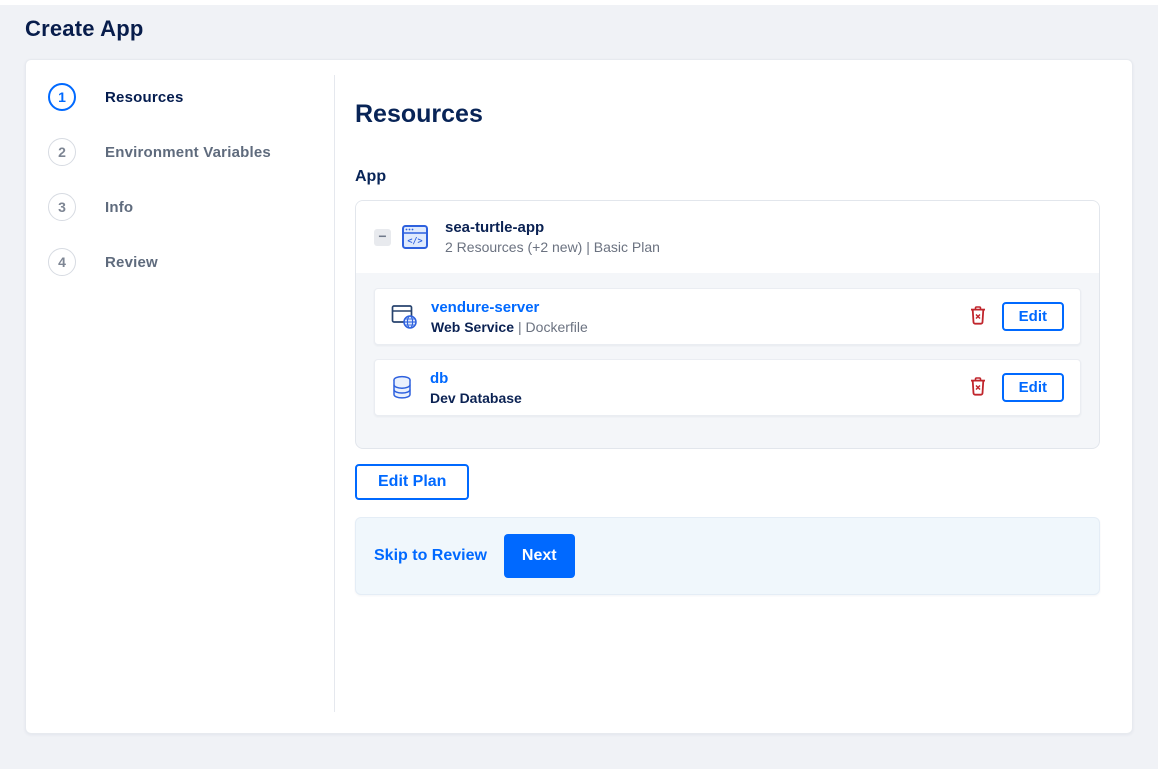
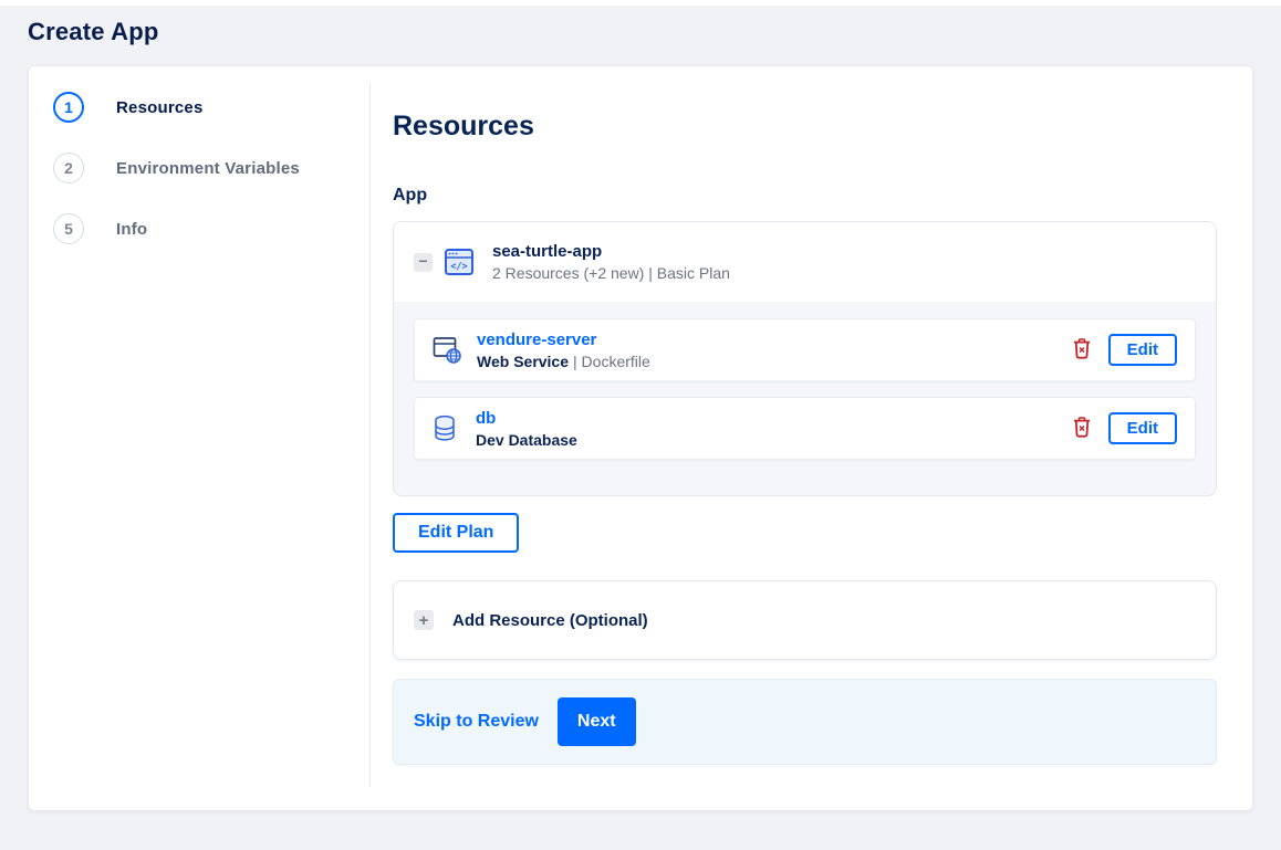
  Create App
  1
  Resources
  2
  Environment Variables
- 3
+ 5
  Info
- 4
- Review
  Resources
  App
  −
  </>
  sea-turtle-app
  2 Resources (+2 new) | Basic Plan
  vendure-server
  Web Service | Dockerfile
  Edit
  db
  Dev Database
  Edit
  Edit Plan
+ +
+ Add Resource (Optional)
  Skip to Review
  Next
